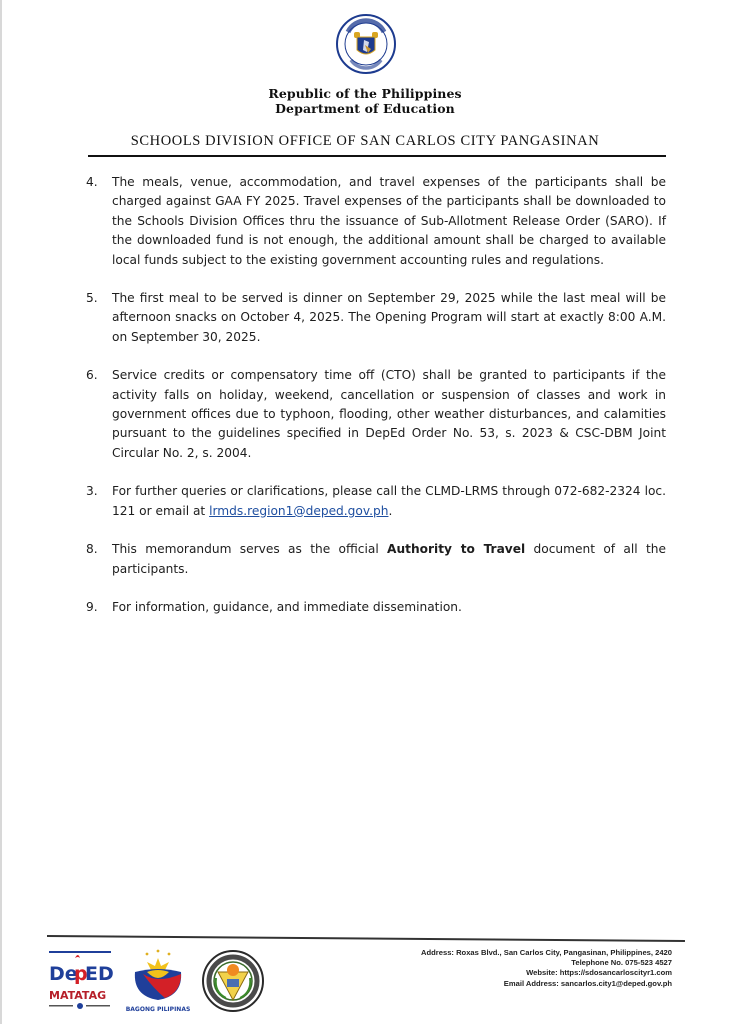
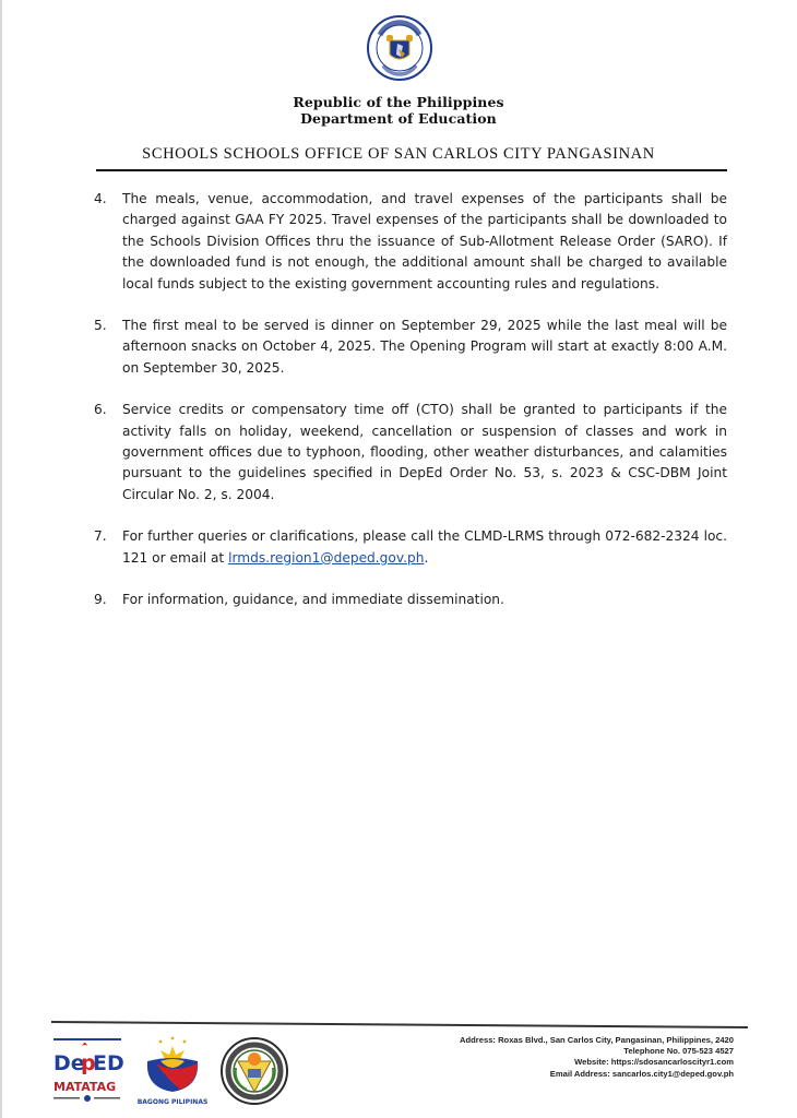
  Republic of the Philippines
  Department of Education
- SCHOOLS DIVISION OFFICE OF SAN CARLOS CITY PANGASINAN
+ SCHOOLS SCHOOLS OFFICE OF SAN CARLOS CITY PANGASINAN
  4.
  The meals, venue, accommodation, and travel expenses of the participants shall be charged against GAA FY 2025. Travel expenses of the participants shall be downloaded to the Schools Division Offices thru the issuance of Sub-Allotment Release Order (SARO). If the downloaded fund is not enough, the additional amount shall be charged to available local funds subject to the existing government accounting rules and regulations.
  5.
  The first meal to be served is dinner on September 29, 2025 while the last meal will be afternoon snacks on October 4, 2025. The Opening Program will start at exactly 8:00 A.M. on September 30, 2025.
  6.
  Service credits or compensatory time off (CTO) shall be granted to participants if the activity falls on holiday, weekend, cancellation or suspension of classes and work in government offices due to typhoon, flooding, other weather disturbances, and calamities pursuant to the guidelines specified in DepEd Order No. 53, s. 2023 & CSC-DBM Joint Circular No. 2, s. 2004.
- 3.
+ 7.
  For further queries or clarifications, please call the CLMD-LRMS through 072-682-2324 loc. 121 or email at lrmds.region1@deped.gov.ph.
- 8.
- This memorandum serves as the official Authority to Travel document of all the participants.
  9.
  For information, guidance, and immediate dissemination.
  De
  p
  ED
  MATATAG
  Address: Roxas Blvd., San Carlos City, Pangasinan, Philippines, 2420
  Telephone No. 075-523 4527
  Website: https://sdosancarloscityr1.com
  Email Address: sancarlos.city1@deped.gov.ph
